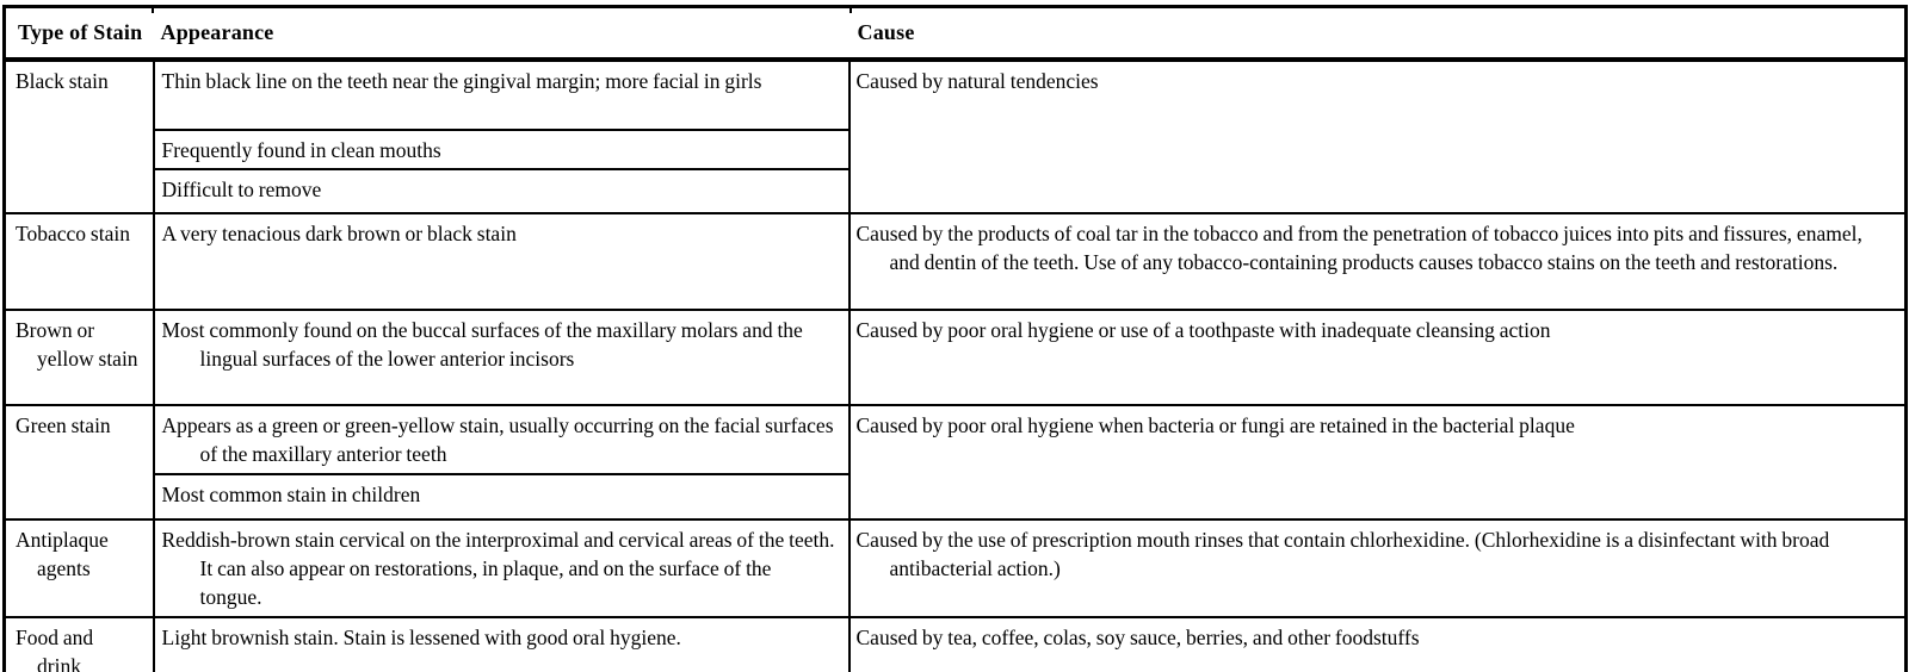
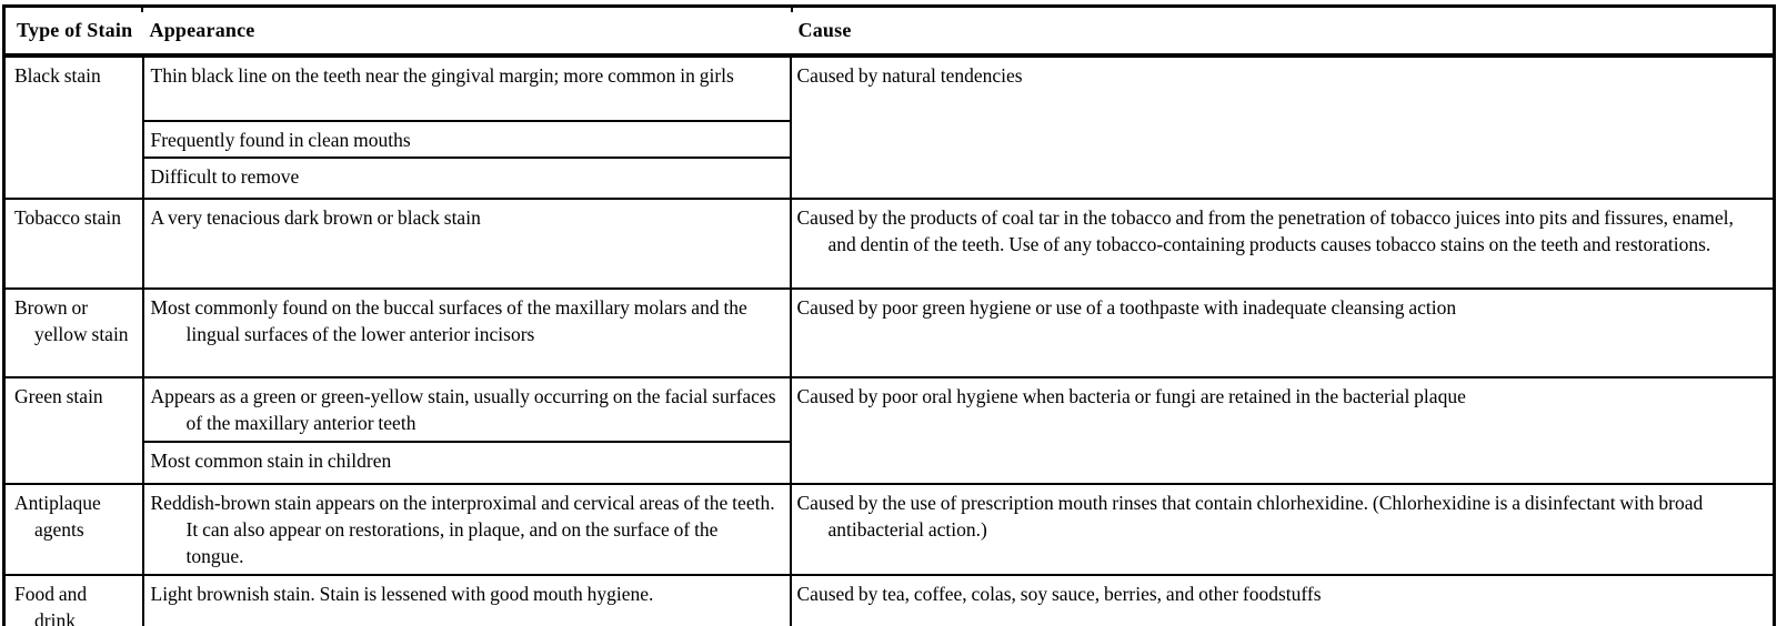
  Type of Stain	Appearance	Cause
- Black stain	Thin black line on the teeth near the gingival margin; more facial in girls	Caused by natural tendencies
+ Black stain	Thin black line on the teeth near the gingival margin; more common in girls	Caused by natural tendencies
  Frequently found in clean mouths
  Difficult to remove
  Tobacco stain	A very tenacious dark brown or black stain	Caused by the products of coal tar in the tobacco and from the penetration of tobacco juices into pits and fissures, enamel, and dentin of the teeth. Use of any tobacco-containing products causes tobacco stains on the teeth and restorations.
- Brown or yellow stain	Most commonly found on the buccal surfaces of the maxillary molars and the lingual surfaces of the lower anterior incisors	Caused by poor oral hygiene or use of a toothpaste with inadequate cleansing action
+ Brown or yellow stain	Most commonly found on the buccal surfaces of the maxillary molars and the lingual surfaces of the lower anterior incisors	Caused by poor green hygiene or use of a toothpaste with inadequate cleansing action
  Green stain	Appears as a green or green-yellow stain, usually occurring on the facial surfaces of the maxillary anterior teeth	Caused by poor oral hygiene when bacteria or fungi are retained in the bacterial plaque
  Most common stain in children
- Antiplaque agents	Reddish-brown stain cervical on the interproximal and cervical areas of the teeth. It can also appear on restorations, in plaque, and on the surface of the tongue.	Caused by the use of prescription mouth rinses that contain chlorhexidine. (Chlorhexidine is a disinfectant with broad antibacterial action.)
+ Antiplaque agents	Reddish-brown stain appears on the interproximal and cervical areas of the teeth. It can also appear on restorations, in plaque, and on the surface of the tongue.	Caused by the use of prescription mouth rinses that contain chlorhexidine. (Chlorhexidine is a disinfectant with broad antibacterial action.)
- Food and drink	Light brownish stain. Stain is lessened with good oral hygiene.	Caused by tea, coffee, colas, soy sauce, berries, and other foodstuffs
+ Food and drink	Light brownish stain. Stain is lessened with good mouth hygiene.	Caused by tea, coffee, colas, soy sauce, berries, and other foodstuffs
